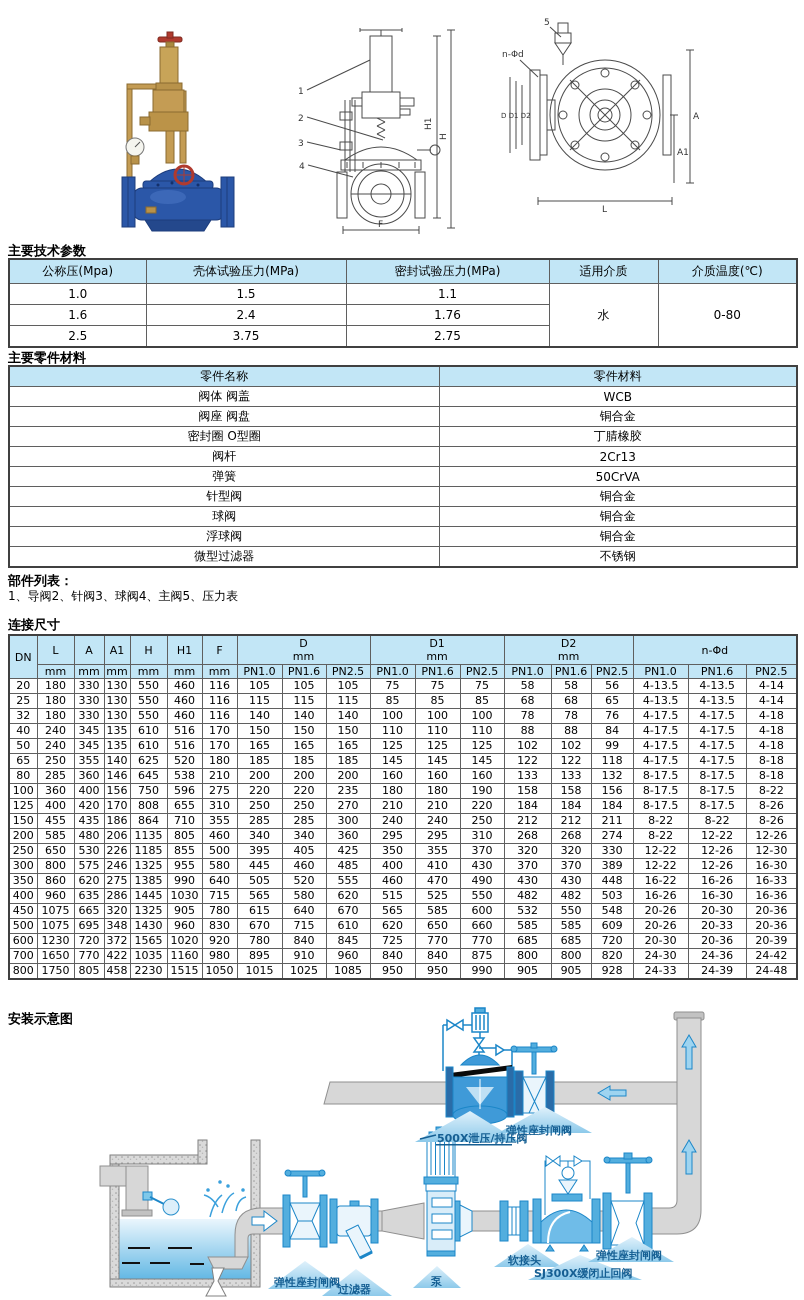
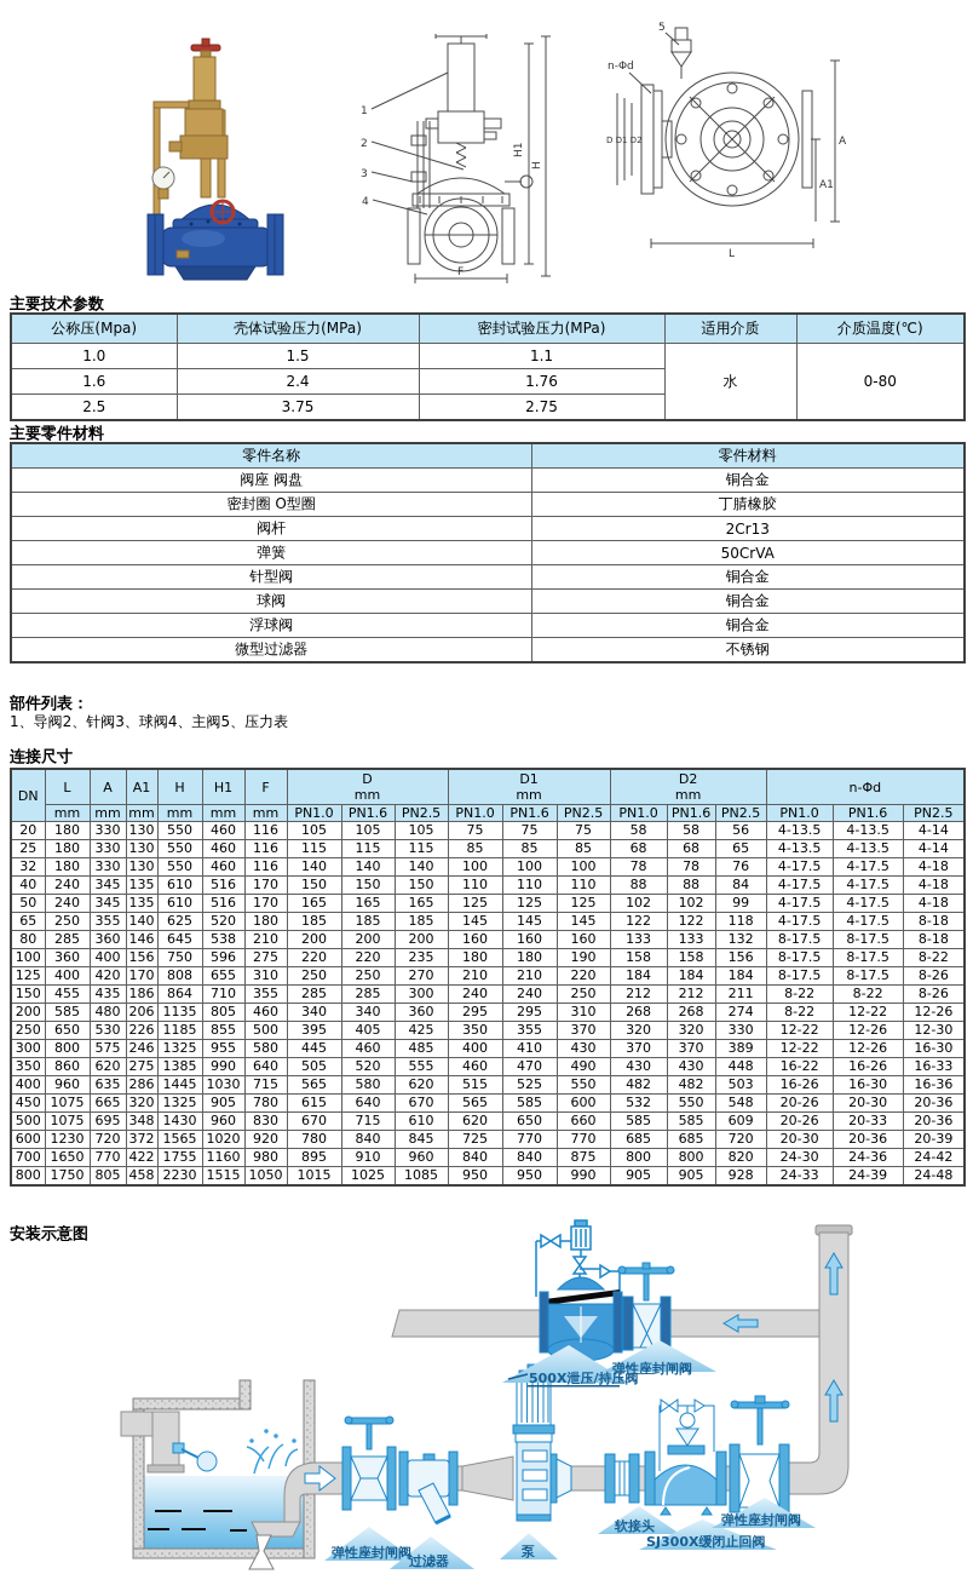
  1
  2
  3
  4
  F
  5
  n-Φd
  D D1 D2
  A
  A1
  L
  主要技术参数
  公称压(Mpa)	壳体试验压力(MPa)	密封试验压力(MPa)	适用介质	介质温度(℃)
  1.0	1.5	1.1	水	0-80
  1.6	2.4	1.76
  2.5	3.75	2.75
  主要零件材料
  零件名称	零件材料
- 阀体 阀盖	WCB
  阀座 阀盘	铜合金
  密封圈 O型圈	丁腈橡胶
  阀杆	2Cr13
  弹簧	50CrVA
  针型阀	铜合金
  球阀	铜合金
  浮球阀	铜合金
  微型过滤器	不锈钢
  部件列表：
  1、导阀2、针阀3、球阀4、主阀5、压力表
  连接尺寸
  DN	L	A	A1	H	H1	F	Dmm	D1mm	D2mm	n-Φd
  mm	mm	mm	mm	mm	mm	PN1.0	PN1.6	PN2.5	PN1.0	PN1.6	PN2.5	PN1.0	PN1.6	PN2.5	PN1.0	PN1.6	PN2.5
  20	180	330	130	550	460	116	105	105	105	75	75	75	58	58	56	4-13.5	4-13.5	4-14
  25	180	330	130	550	460	116	115	115	115	85	85	85	68	68	65	4-13.5	4-13.5	4-14
  32	180	330	130	550	460	116	140	140	140	100	100	100	78	78	76	4-17.5	4-17.5	4-18
  40	240	345	135	610	516	170	150	150	150	110	110	110	88	88	84	4-17.5	4-17.5	4-18
  50	240	345	135	610	516	170	165	165	165	125	125	125	102	102	99	4-17.5	4-17.5	4-18
  65	250	355	140	625	520	180	185	185	185	145	145	145	122	122	118	4-17.5	4-17.5	8-18
  80	285	360	146	645	538	210	200	200	200	160	160	160	133	133	132	8-17.5	8-17.5	8-18
  100	360	400	156	750	596	275	220	220	235	180	180	190	158	158	156	8-17.5	8-17.5	8-22
  125	400	420	170	808	655	310	250	250	270	210	210	220	184	184	184	8-17.5	8-17.5	8-26
  150	455	435	186	864	710	355	285	285	300	240	240	250	212	212	211	8-22	8-22	8-26
  200	585	480	206	1135	805	460	340	340	360	295	295	310	268	268	274	8-22	12-22	12-26
  250	650	530	226	1185	855	500	395	405	425	350	355	370	320	320	330	12-22	12-26	12-30
  300	800	575	246	1325	955	580	445	460	485	400	410	430	370	370	389	12-22	12-26	16-30
  350	860	620	275	1385	990	640	505	520	555	460	470	490	430	430	448	16-22	16-26	16-33
  400	960	635	286	1445	1030	715	565	580	620	515	525	550	482	482	503	16-26	16-30	16-36
  450	1075	665	320	1325	905	780	615	640	670	565	585	600	532	550	548	20-26	20-30	20-36
  500	1075	695	348	1430	960	830	670	715	610	620	650	660	585	585	609	20-26	20-33	20-36
  600	1230	720	372	1565	1020	920	780	840	845	725	770	770	685	685	720	20-30	20-36	20-39
- 700	1650	770	422	1035	1160	980	895	910	960	840	840	875	800	800	820	24-30	24-36	24-42
+ 700	1650	770	422	1755	1160	980	895	910	960	840	840	875	800	800	820	24-30	24-36	24-42
  800	1750	805	458	2230	1515	1050	1015	1025	1085	950	950	990	905	905	928	24-33	24-39	24-48
  安装示意图
  500X泄压/持压阀
  弹性座封闸阀
  弹性座封闸阀
  过滤器
  泵
  软接头
  SJ300X缓闭止回阀
  弹性座封闸阀
